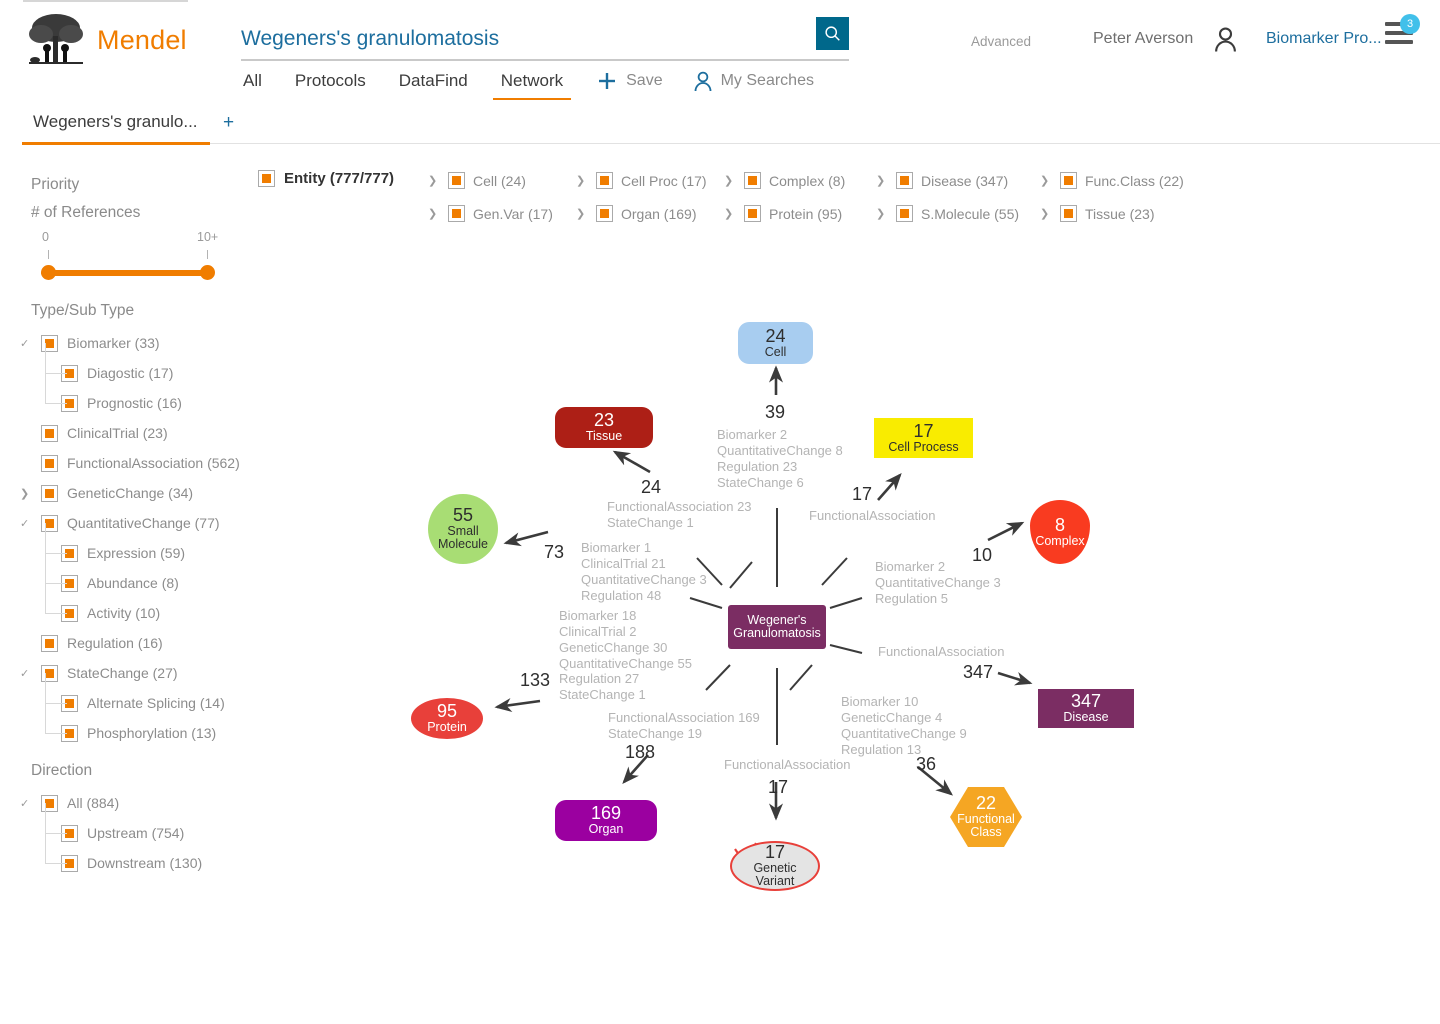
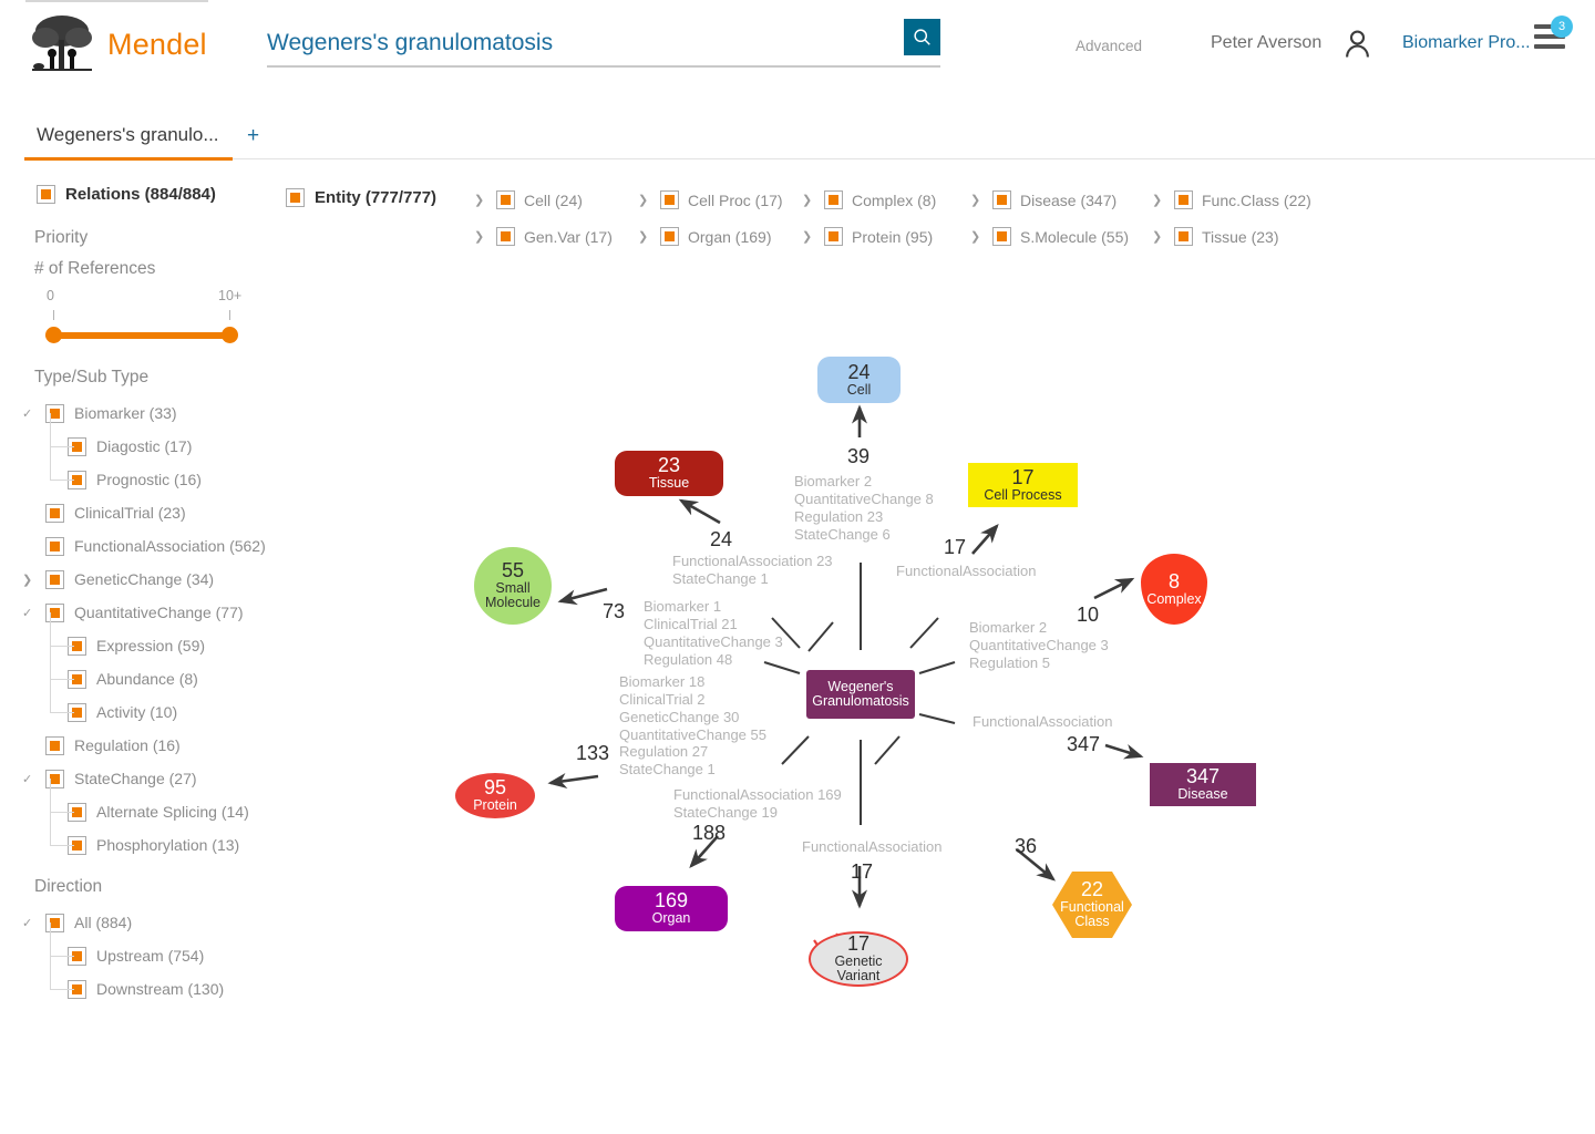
  Mendel
  Wegeners's granulomatosis
- All
- Protocols
- DataFind
- Network
- Save
- My Searches
  Advanced
  Peter Averson
  Biomarker Pro...
  3
  Wegeners's granulo...
  +
+ Relations (884/884)
  Priority
  # of References
  0
  10+
  Type/Sub Type
  ✓
  Biomarker (33)
  Diagostic (17)
  Prognostic (16)
  ClinicalTrial (23)
  FunctionalAssociation (562)
  ❯
  GeneticChange (34)
  ✓
  QuantitativeChange (77)
  Expression (59)
  Abundance (8)
  Activity (10)
  Regulation (16)
  ✓
  StateChange (27)
  Alternate Splicing (14)
  Phosphorylation (13)
  Direction
  ✓
  All (884)
  Upstream (754)
  Downstream (130)
  Entity (777/777)
  ❯
  Cell (24)
  ❯
  Cell Proc (17)
  ❯
  Complex (8)
  ❯
  Disease (347)
  ❯
  Func.Class (22)
  ❯
  Gen.Var (17)
  ❯
  Organ (169)
  ❯
  Protein (95)
  ❯
  S.Molecule (55)
  ❯
  Tissue (23)
  Wegener's
  Granulomatosis
  24
  Cell
  17
  Cell Process
  8
  Complex
  347
  Disease
  22
  Functional
  Class
  17
  Genetic
  Variant
  169
  Organ
  95
  Protein
  55
  Small
  Molecule
  23
  Tissue
  39
  Biomarker 2
  QuantitativeChange 8
  Regulation 23
  StateChange 6
  17
  FunctionalAssociation
  10
  Biomarker 2
  QuantitativeChange 3
  Regulation 5
  347
  FunctionalAssociation
  36
- Biomarker 10
- GeneticChange 4
- QuantitativeChange 9
- Regulation 13
  17
  FunctionalAssociation
  188
  FunctionalAssociation 169
  StateChange 19
  133
  Biomarker 18
  ClinicalTrial 2
  GeneticChange 30
  QuantitativeChange 55
  Regulation 27
  StateChange 1
  73
  Biomarker 1
  ClinicalTrial 21
  QuantitativeChange 3
  Regulation 48
  24
  FunctionalAssociation 23
  StateChange 1
